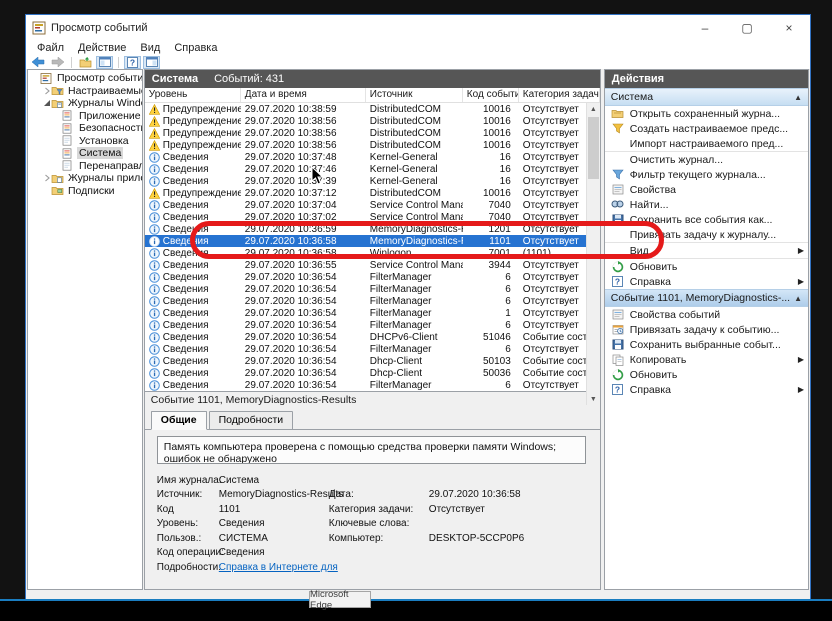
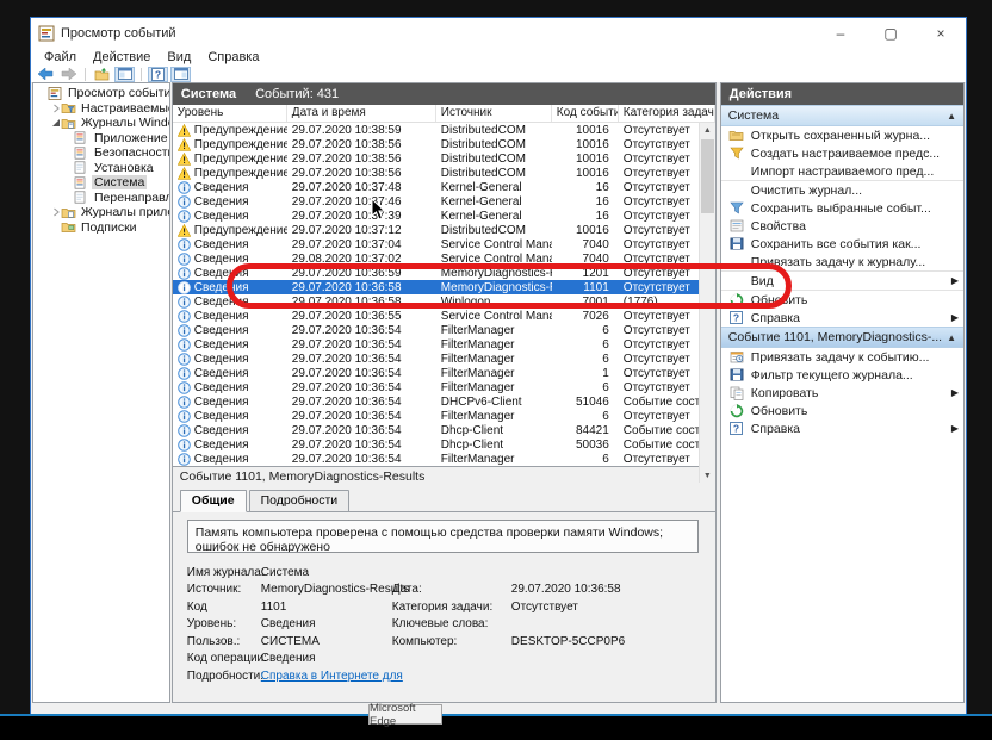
  Просмотр событий
  –
  ▢
  ×
  Файл
  Действие
  Вид
  Справка
  ?
  Журналы Wind
  Приложение
  Безопасност
  Установка
  Система
  Подписки
  Система
  Событий: 431
  Уровень
  Дата и время
  Источник
  Код событи
  Категория задач
  Предупреждение
  29.07.2020 10:38:59
  DistributedCOM
  10016
  Отсутствует
  Предупреждение
  29.07.2020 10:38:56
  DistributedCOM
  10016
  Отсутствует
  Предупреждение
  29.07.2020 10:38:56
  DistributedCOM
  10016
  Отсутствует
  Предупреждение
  29.07.2020 10:38:56
  DistributedCOM
  10016
  Отсутствует
  Сведения
  29.07.2020 10:37:48
  Kernel-General
  16
  Отсутствует
  Сведения
  29.07.2020 10:7:46
  Kernel-General
  16
  Отсутствует
  Сведения
  29.07.2020 10:3:39
  Kernel-General
  16
  Отсутствует
  Предупреждение
  29.07.2020 10:37:12
  DistributedCOM
  10016
  Отсутствует
  Сведения
  29.07.2020 10:37:04
  Service Control Man
  7040
  Отсутствует
  Сведения
- 29.07.2020 10:37:02
+ 29.08.2020 10:37:02
  Service Control Man
  7040
  Отсутствует
  Сведения
  29.07.2020 10:36:59
  MemoryDiagnostics-
  1201
  Отсутствует
  Сведения
  29.07.2020 10:36:58
  MemoryDiagnostics-
  1101
  Отсутствует
  Сведения
  29.07.2020 10:36:58
  Winlogon
  7001
- (1101)
+ (1776)
  Сведения
  29.07.2020 10:36:55
  Service Control Man
- 3944
+ 7026
  Отсутствует
  Сведения
  29.07.2020 10:36:54
  FilterManager
  6
  Отсутствует
  Сведения
  29.07.2020 10:36:54
  FilterManager
  6
  Отсутствует
  Сведения
  29.07.2020 10:36:54
  FilterManager
  6
  Отсутствует
  Сведения
  29.07.2020 10:36:54
  FilterManager
  1
  Отсутствует
  Сведения
  29.07.2020 10:36:54
  FilterManager
  6
  Отсутствует
  Сведения
  29.07.2020 10:36:54
  DHCPv6-Client
  51046
  Сведения
  29.07.2020 10:36:54
  FilterManager
  6
  Отсутствует
  Сведения
  29.07.2020 10:36:54
  Dhcp-Client
- 50103
+ 84421
  Сведения
  29.07.2020 10:36:54
  Dhcp-Client
  50036
  Сведения
  29.07.2020 10:36:54
  FilterManager
  6
  Отсутствует
  Событие 1101, MemoryDiagnostics-Results
  Общие
  Подробности
  Память компьютера проверена с помощью средства проверки памяти Windows; ошибок не обнаружено
  Имя журнала
  Система
  Источник:
  MemoryDiagnostics-Res
  Дата:
  29.07.2020 10:36:58
  Код
  1101
  Категория задачи:
  Отсутствует
  Уровень:
  Сведения
  Ключевые слова:
  Пользов.:
  СИСТЕМА
  Компьютер:
  DESKTOP-5CCP0P6
  Код операции
  Сведения
  Подробности
  Справка в Интернете для
  Действия
  Система
  ▲
  Открыть сохраненный журна...
  Создать настраиваемое предс...
  Импорт настраиваемого пред...
  Очистить журнал...
- Фильтр текущего журнала...
+ Сохранить выбранные событ...
  Свойства
- Найти...
  Сохранить все события как...
  Привязать задачу к журналу...
  Вид
  ▶
  Обновить
  ?
  Справка
  ▶
  Событие 1101, MemoryDiagnostics-...
  ▲
- Свойства событий
  Привязать задачу к событию...
- Сохранить выбранные событ...
+ Фильтр текущего журнала...
  Копировать
  ▶
  Обновить
  ?
  Справка
  ▶
  Microsoft Edge
